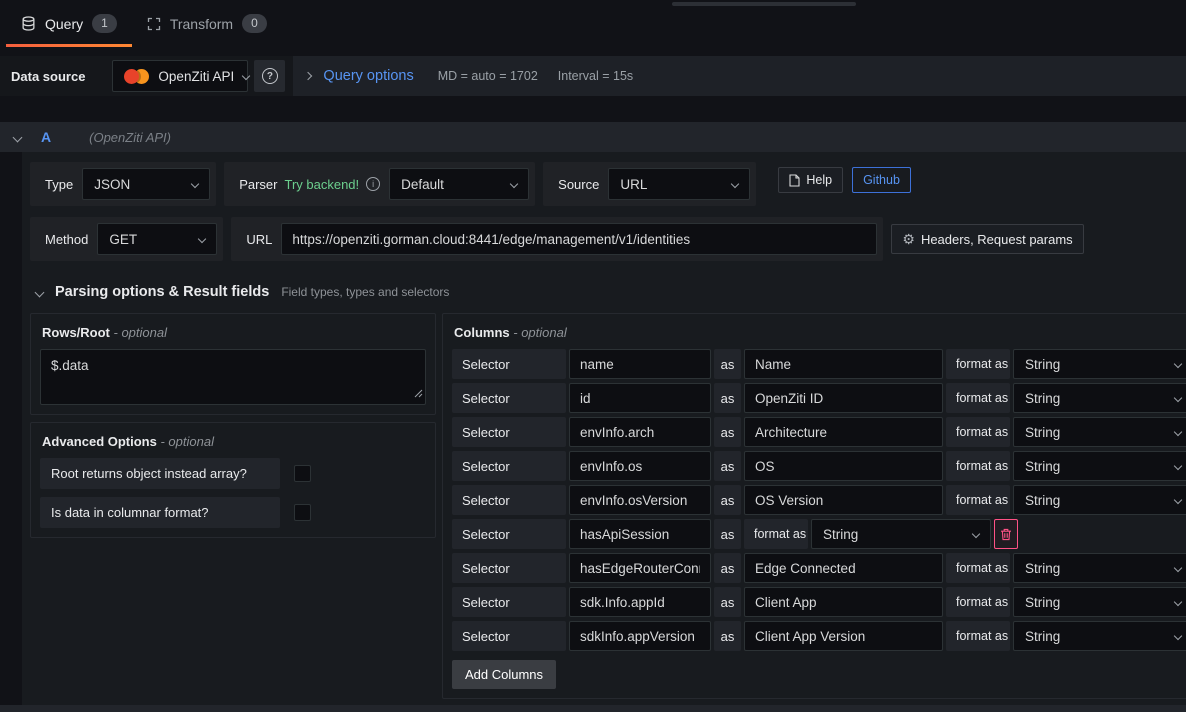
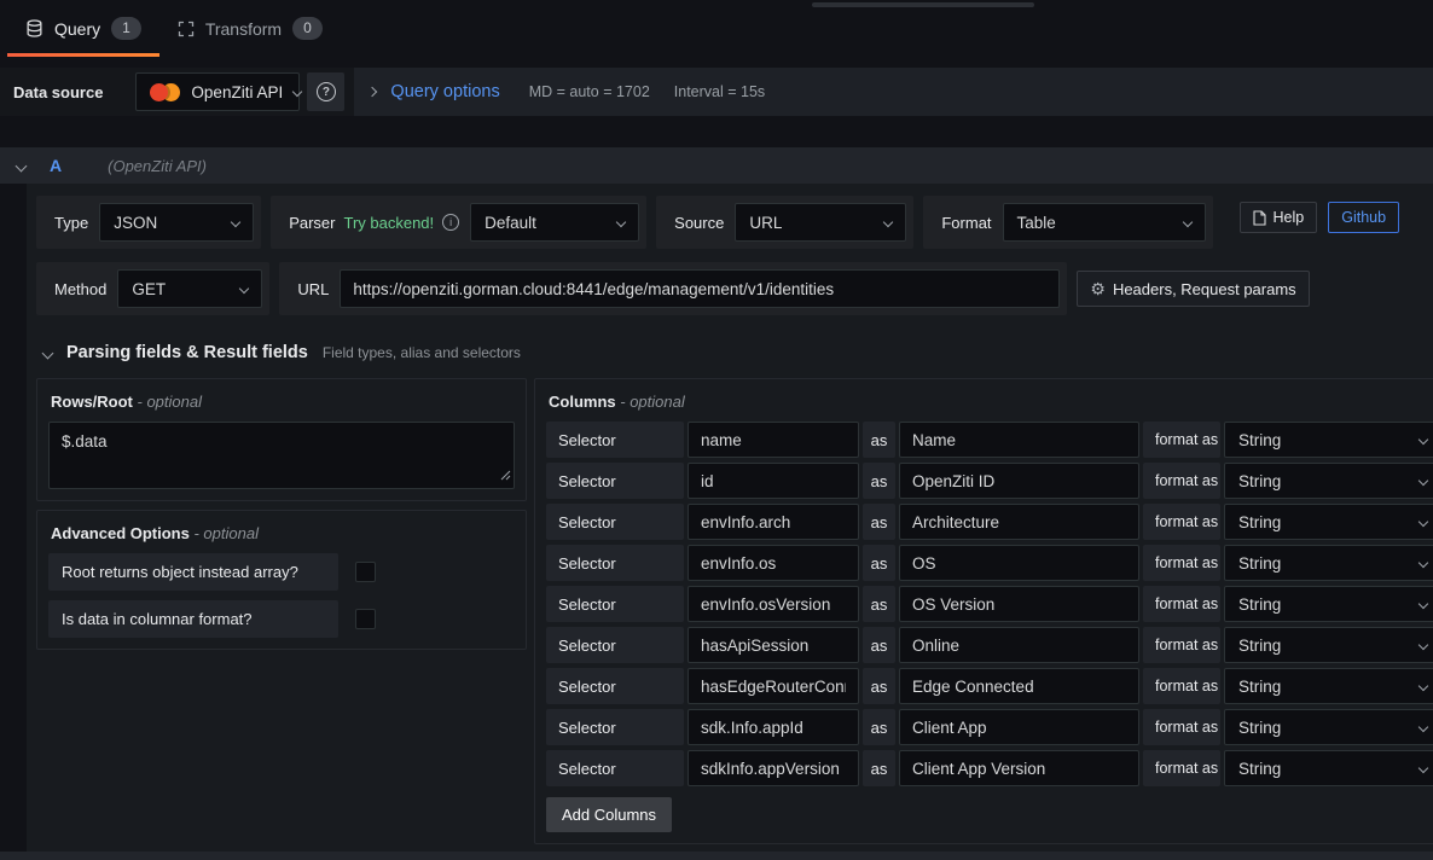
  Query
  1
  Transform
  0
  Data source
  OpenZiti API
  ?
  Query options
  MD = auto = 1702
  Interval = 15s
  A
  (OpenZiti API)
  Type
  JSON
  Parser
  Try backend!
  i
  Default
  Source
  URL
+ Format
+ Table
  Help
  Github
  Method
  GET
  URL
  https://openziti.gorman.cloud:8441/edge/management/v1/identities
  ⚙
  Headers, Request params
- Parsing options & Result fields
+ Parsing fields & Result fields
- Field types, types and selectors
+ Field types, alias and selectors
  Rows/Root - optional
  $.data
  Advanced Options - optional
  Root returns object instead array?
  Is data in columnar format?
  Columns - optional
  Selector
  name
  as
  Name
  format as
  String
  Selector
  id
  as
  OpenZiti ID
  format as
  String
  Selector
  envInfo.arch
  as
  Architecture
  format as
  String
  Selector
  envInfo.os
  as
  OS
  format as
  String
  Selector
  envInfo.osVersion
  as
  OS Version
  format as
  String
  Selector
  hasApiSession
  as
+ Online
  format as
  String
  Selector
  hasEdgeRouterCon
  as
  Edge Connected
  format as
  String
  Selector
  sdk.Info.appId
  as
  Client App
  format as
  String
  Selector
  sdkInfo.appVersion
  as
  Client App Version
  format as
  String
  Add Columns
